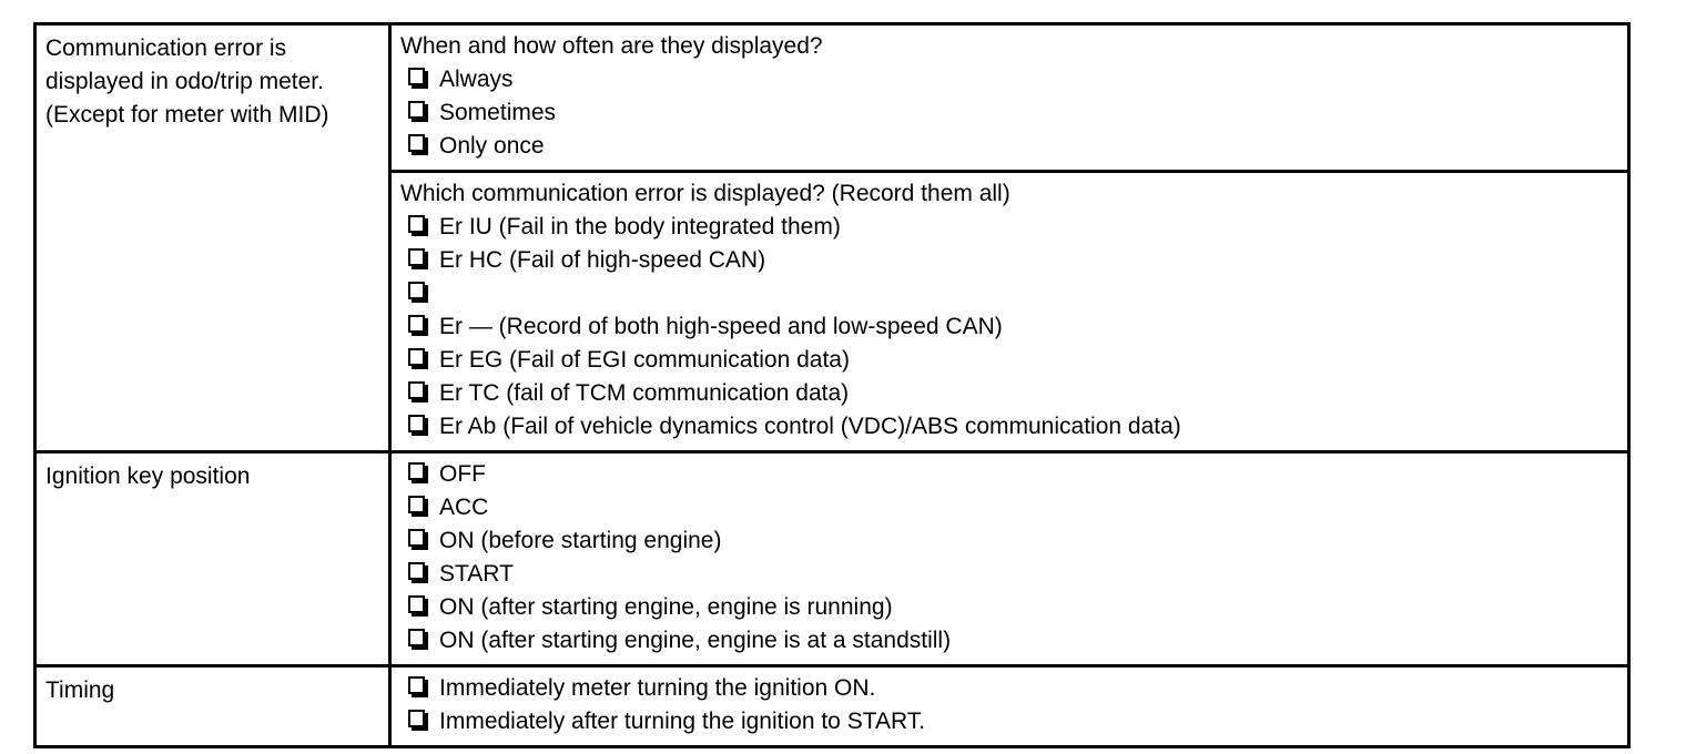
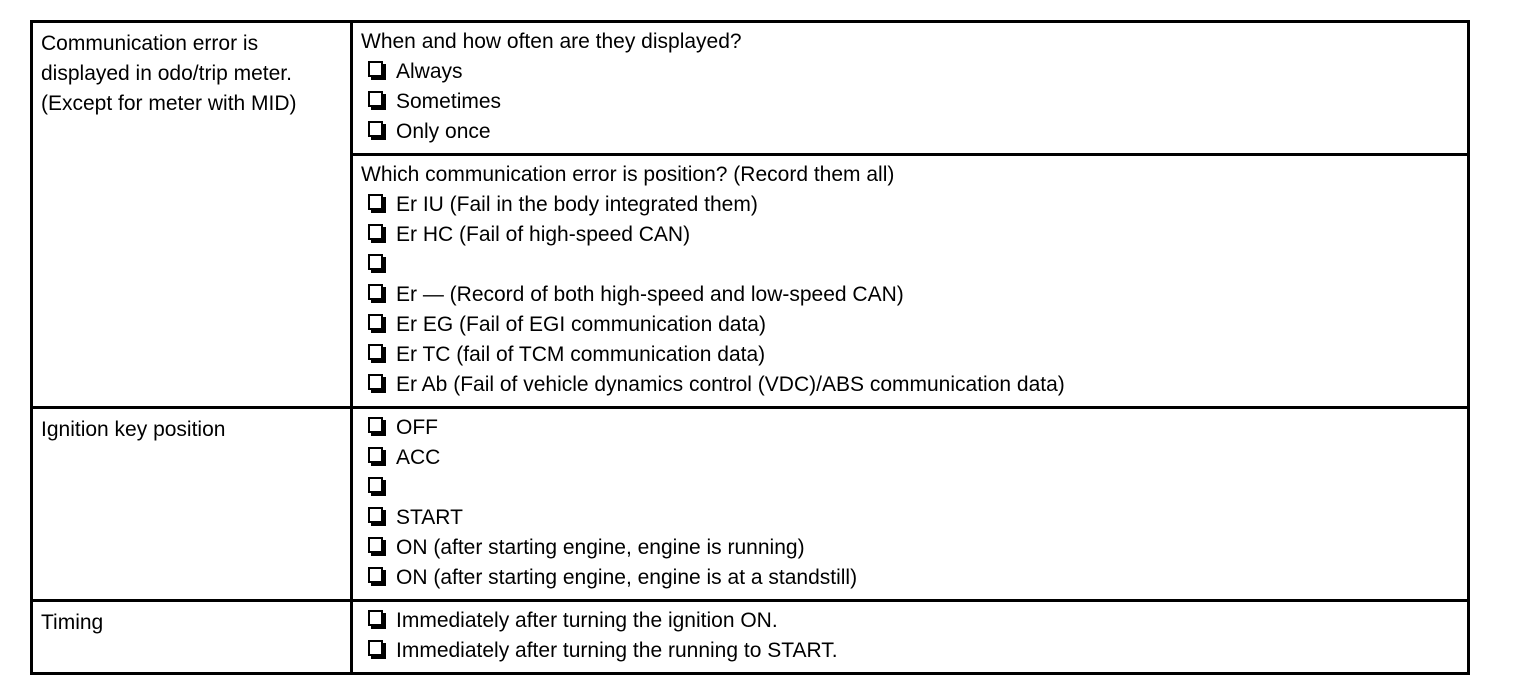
  Communication error is displayed in odo/trip meter. (Except for meter with MID)
  When and how often are they displayed?
  Always
  Sometimes
  Only once
- Which communication error is displayed? (Record them all)
+ Which communication error is position? (Record them all)
  Er IU (Fail in the body integrated them)
  Er HC (Fail of high-speed CAN)
  Er — (Record of both high-speed and low-speed CAN)
  Er EG (Fail of EGI communication data)
  Er TC (fail of TCM communication data)
  Er Ab (Fail of vehicle dynamics control (VDC)/ABS communication data)
  Ignition key position
  OFF
  ACC
- ON (before starting engine)
  START
  ON (after starting engine, engine is running)
  ON (after starting engine, engine is at a standstill)
  Timing
- Immediately meter turning the ignition ON.
+ Immediately after turning the ignition ON.
- Immediately after turning the ignition to START.
+ Immediately after turning the running to START.
